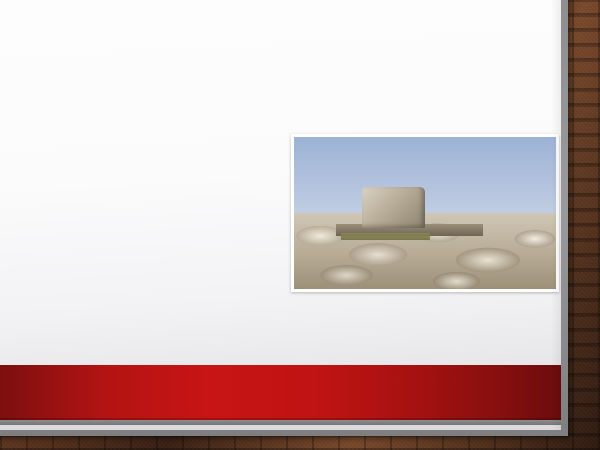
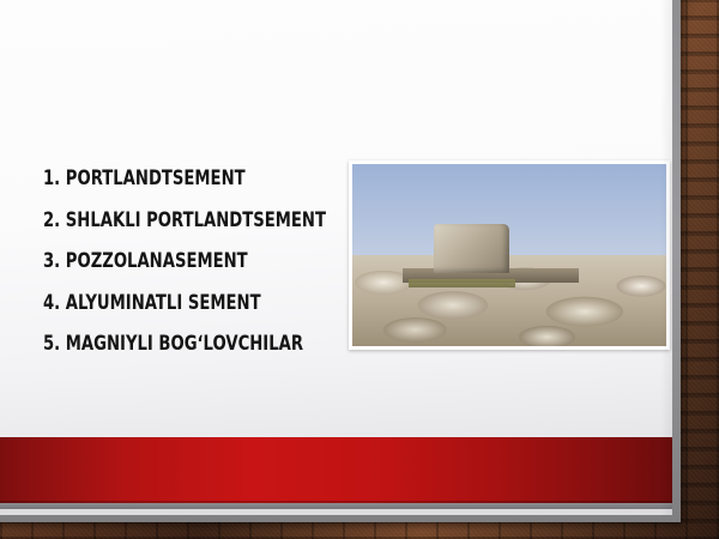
+ 1. PORTLANDTSEMENT
+ 2. SHLAKLI PORTLANDTSEMENT
+ 3. POZZOLANASEMENT
+ 4. ALYUMINATLI SEMENT
+ 5. MAGNIYLI BOGʻLOVCHILAR
